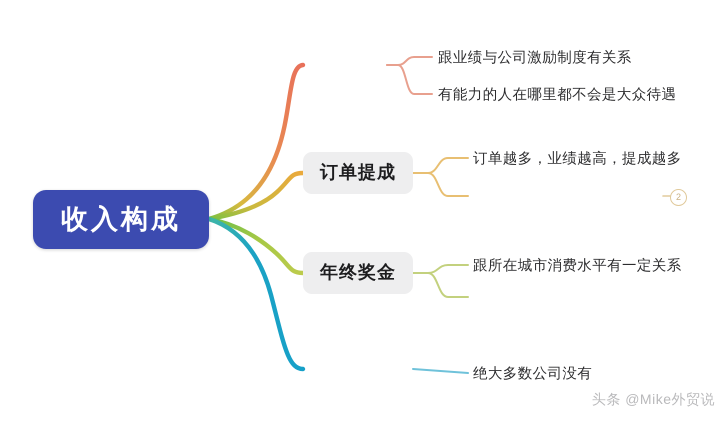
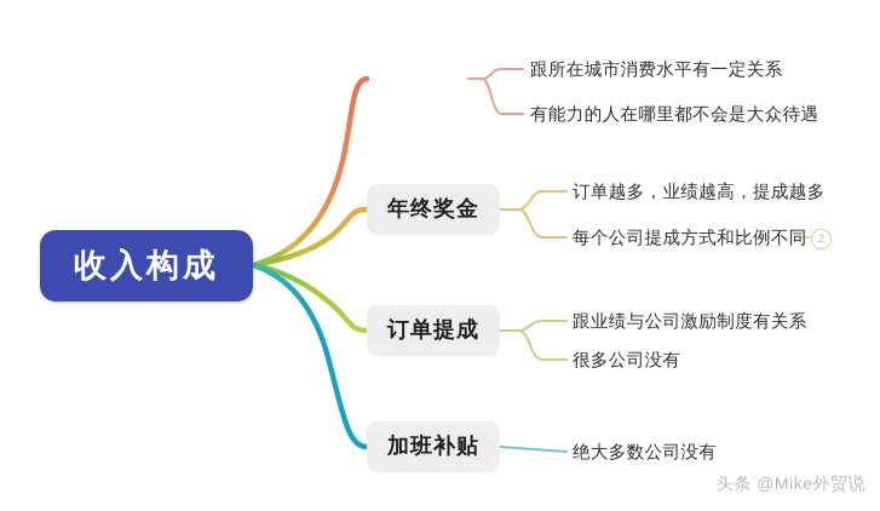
  收入构成
- 跟业绩与公司激励制度有关系
+ 跟所在城市消费水平有一定关系
  有能力的人在哪里都不会是大众待遇
- 订单提成
+ 年终奖金
  订单越多，业绩越高，提成越多
+ 每个公司提成方式和比例不同
  2
- 年终奖金
+ 订单提成
- 跟所在城市消费水平有一定关系
+ 跟业绩与公司激励制度有关系
+ 很多公司没有
+ 加班补贴
  绝大多数公司没有
  头条 @Mike外贸说
